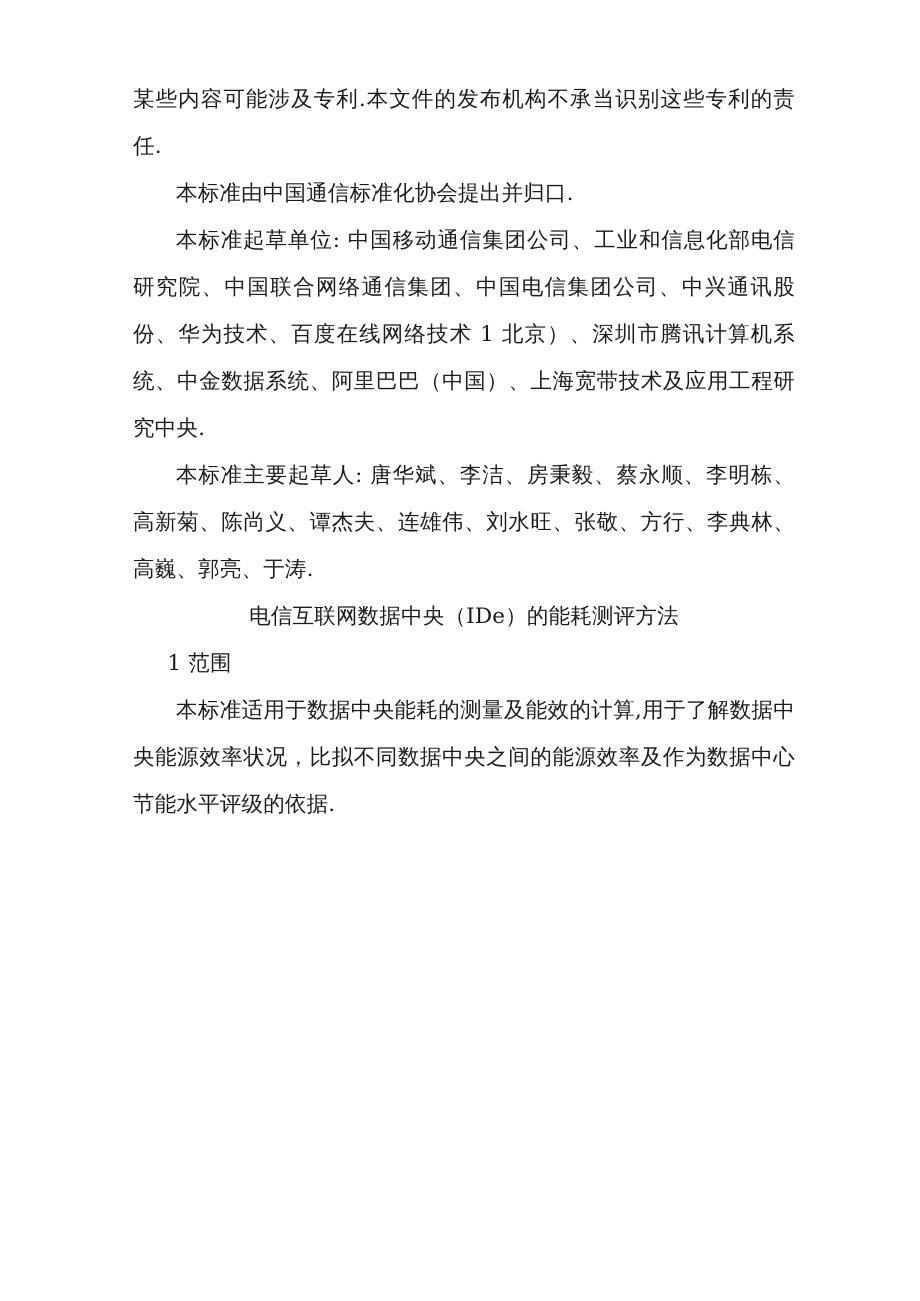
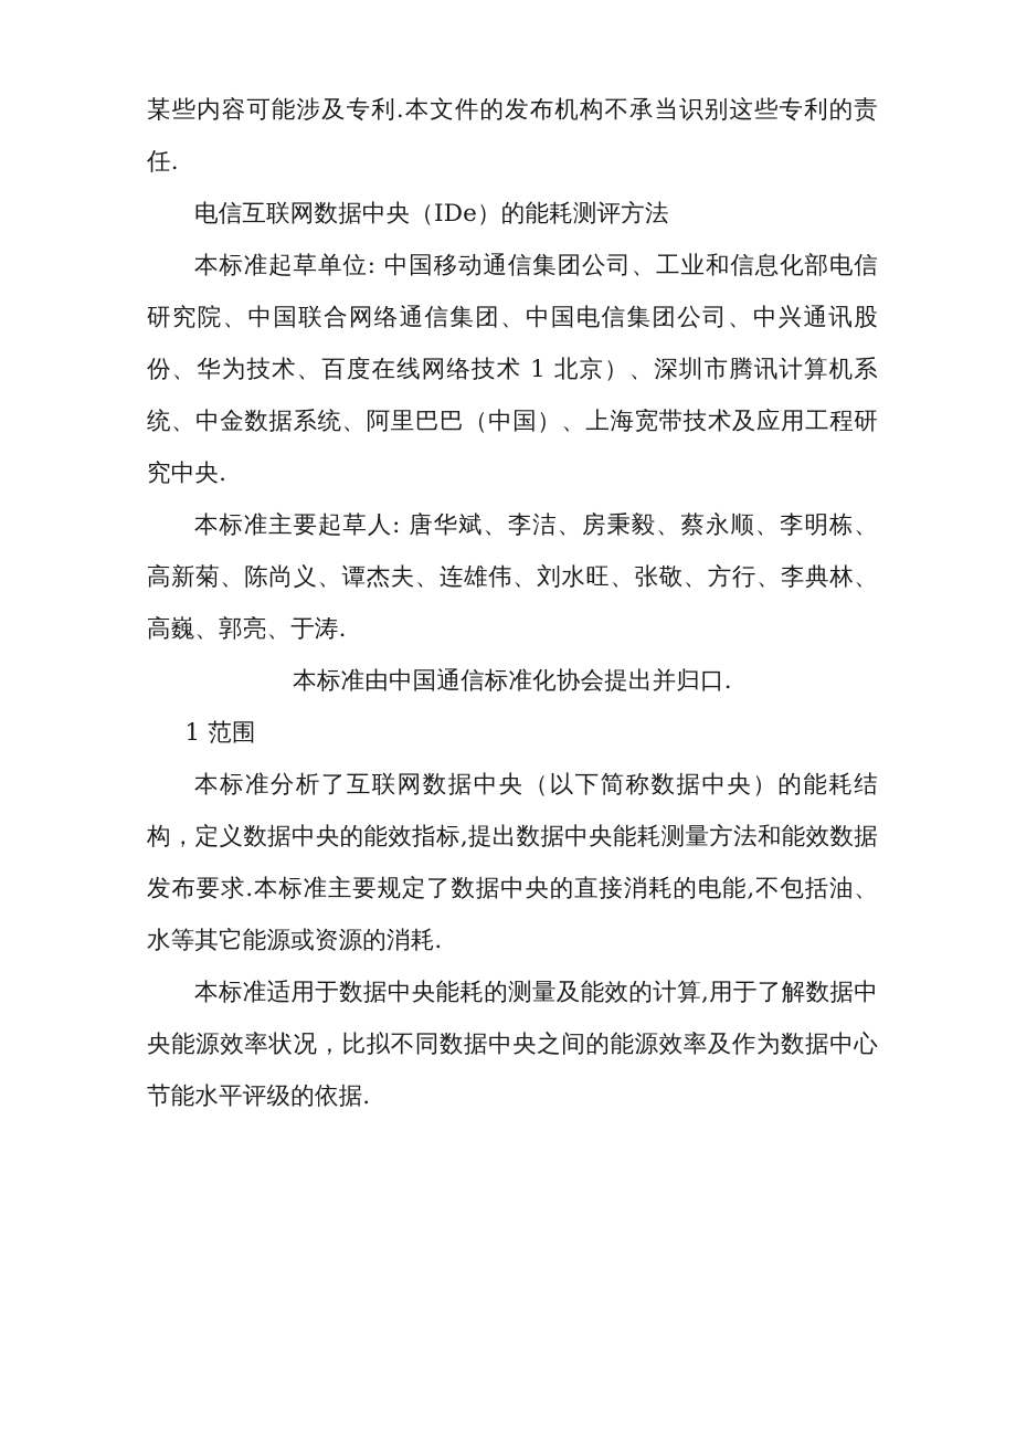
  某些内容可能涉及专利.本文件的发布机构不承当识别这些专利的责任.
- 本标准由中国通信标准化协会提出并归口.
+ 电信互联网数据中央（IDe）的能耗测评方法
  本标准起草单位: 中国移动通信集团公司、工业和信息化部电信研究院、中国联合网络通信集团、中国电信集团公司、中兴通讯股份、华为技术、百度在线网络技术 1 北京）、深圳市腾讯计算机系统、中金数据系统、阿里巴巴（中国）、上海宽带技术及应用工程研究中央.
  本标准主要起草人: 唐华斌、李洁、房秉毅、蔡永顺、李明栋、高新菊、陈尚义、谭杰夫、连雄伟、刘水旺、张敬、方行、李典林、高巍、郭亮、于涛.
- 电信互联网数据中央（IDe）的能耗测评方法
+ 本标准由中国通信标准化协会提出并归口.
  1 范围
+ 本标准分析了互联网数据中央（以下简称数据中央）的能耗结构，定义数据中央的能效指标,提出数据中央能耗测量方法和能效数据发布要求.本标准主要规定了数据中央的直接消耗的电能,不包括油、水等其它能源或资源的消耗.
  本标准适用于数据中央能耗的测量及能效的计算,用于了解数据中央能源效率状况，比拟不同数据中央之间的能源效率及作为数据中心节能水平评级的依据.
